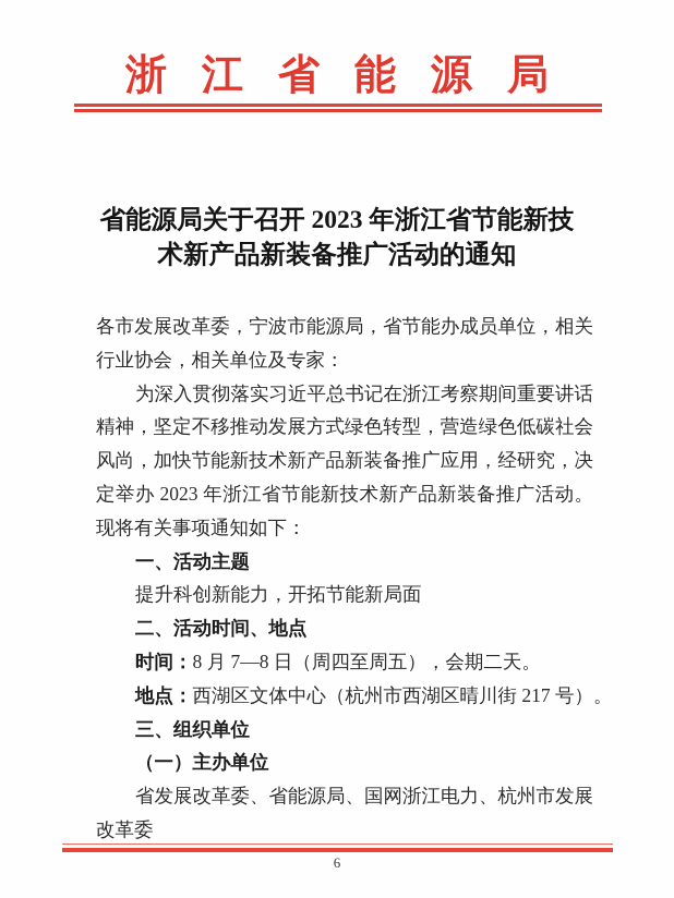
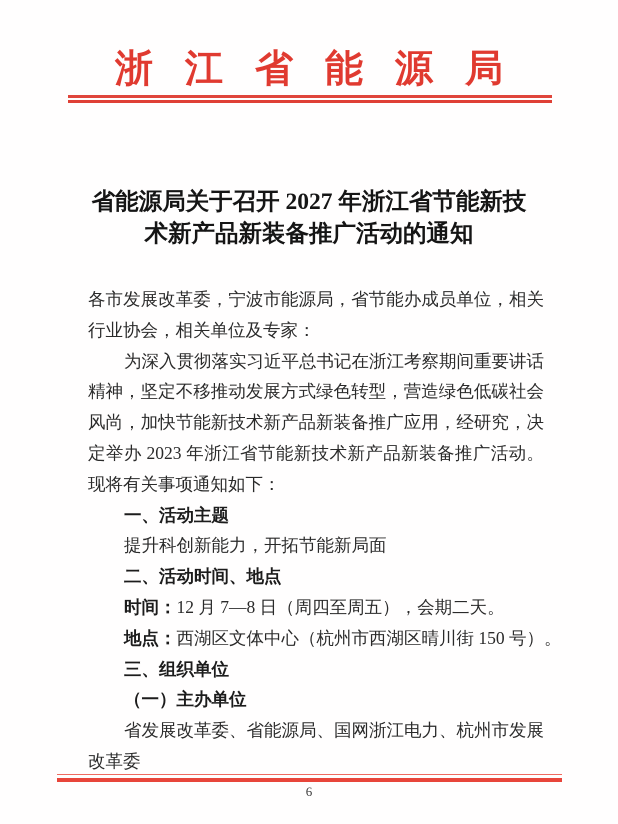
  浙江省能源局
- 省能源局关于召开 2023 年浙江省节能新技
+ 省能源局关于召开 2027 年浙江省节能新技
  术新产品新装备推广活动的通知
  各市发展改革委，宁波市能源局，省节能办成员单位，相关行业协会，相关单位及专家：
  为深入贯彻落实习近平总书记在浙江考察期间重要讲话精神，坚定不移推动发展方式绿色转型，营造绿色低碳社会风尚，加快节能新技术新产品新装备推广应用，经研究，决定举办 2023 年浙江省节能新技术新产品新装备推广活动。现将有关事项通知如下：
  一、活动主题
  提升科创新能力，开拓节能新局面
  二、活动时间、地点
- 时间：8 月 7—8 日（周四至周五），会期二天。
+ 时间：12 月 7—8 日（周四至周五），会期二天。
- 地点：西湖区文体中心（杭州市西湖区晴川街 217 号）。
+ 地点：西湖区文体中心（杭州市西湖区晴川街 150 号）。
  三、组织单位
  （一）主办单位
  省发展改革委、省能源局、国网浙江电力、杭州市发展改革委
  6
